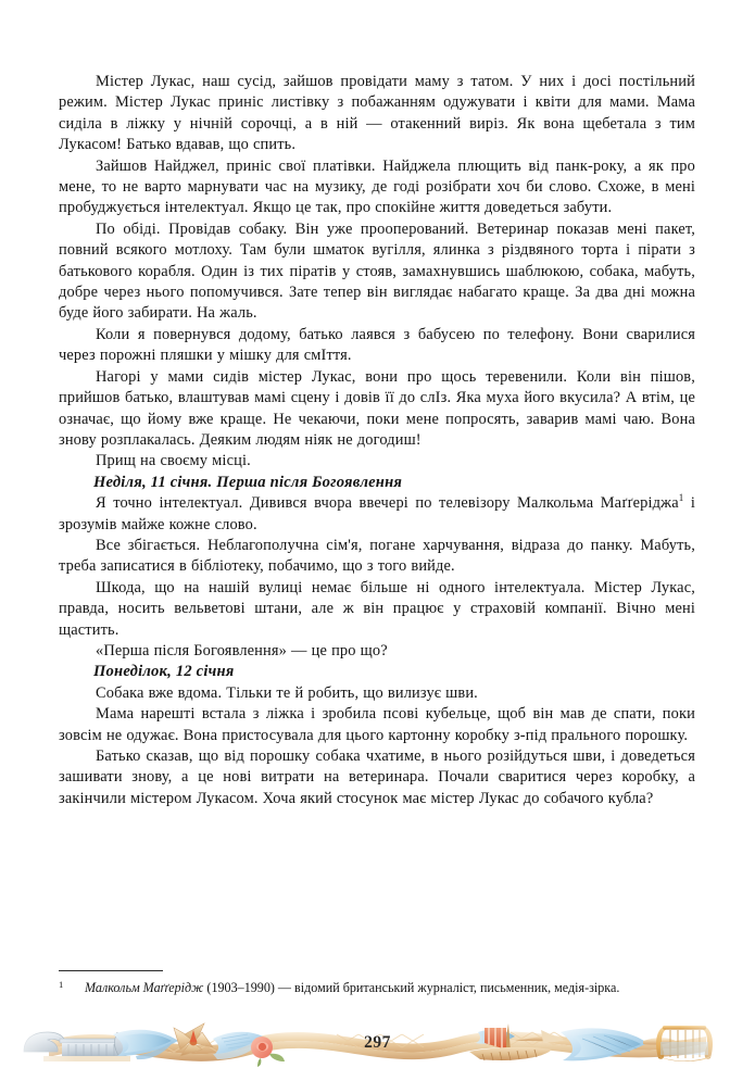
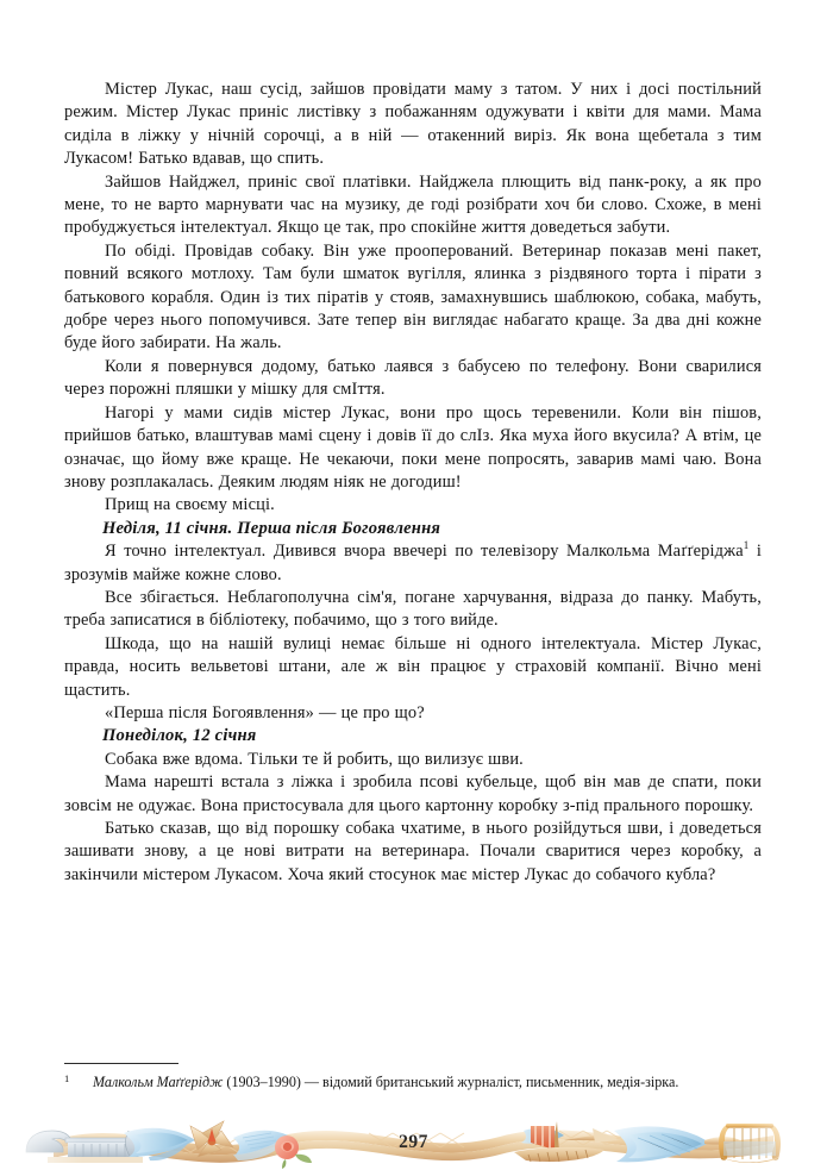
  Містер Лукас, наш сусід, зайшов провідати маму з татом. У них і досі постільний режим. Містер Лукас приніс листівку з побажанням одужувати і квіти для мами. Мама сиділа в ліжку у нічній сорочці, а в ній — отакенний виріз. Як вона щебетала з тим Лукасом! Батько вдавав, що спить.
  Зайшов Найджел, приніс свої платівки. Найджела плющить від панк-року, а як про мене, то не варто марнувати час на музику, де годі розібрати хоч би слово. Схоже, в мені пробуджується інтелектуал. Якщо це так, про спокійне життя доведеться забути.
- По обіді. Провідав собаку. Він уже прооперований. Ветеринар показав мені пакет, повний всякого мотлоху. Там були шматок вугілля, ялинка з різдвяного торта і пірати з батькового корабля. Один із тих піратів у стояв, замахнувшись шаблюкою, собака, мабуть, добре через нього попомучився. Зате тепер він виглядає набагато краще. За два дні можна буде його забирати. На жаль.
+ По обіді. Провідав собаку. Він уже прооперований. Ветеринар показав мені пакет, повний всякого мотлоху. Там були шматок вугілля, ялинка з різдвяного торта і пірати з батькового корабля. Один із тих піратів у стояв, замахнувшись шаблюкою, собака, мабуть, добре через нього попомучився. Зате тепер він виглядає набагато краще. За два дні кожне буде його забирати. На жаль.
  Коли я повернувся додому, батько лаявся з бабусею по телефону. Вони сварилися через порожні пляшки у мішку для смІття.
  Нагорі у мами сидів містер Лукас, вони про щось теревенили. Коли він пішов, прийшов батько, влаштував мамі сцену і довів її до слІз. Яка муха його вкусила? А втім, це означає, що йому вже краще. Не чекаючи, поки мене попросять, заварив мамі чаю. Вона знову розплакалась. Деяким людям ніяк не догодиш!
  Прищ на своєму місці.
  Неділя, 11 січня. Перша після Богоявлення
  Я точно інтелектуал. Дивився вчора ввечері по телевізору Малкольма Маґґеріджа1 і зрозумів майже кожне слово.
  Все збігається. Неблагополучна сім'я, погане харчування, відраза до панку. Мабуть, треба записатися в бібліотеку, побачимо, що з того вийде.
  Шкода, що на нашій вулиці немає більше ні одного інтелектуала. Містер Лукас, правда, носить вельветові штани, але ж він працює у страховій компанії. Вічно мені щастить.
  «Перша після Богоявлення» — це про що?
  Понеділок, 12 січня
  Собака вже вдома. Тільки те й робить, що вилизує шви.
  Мама нарешті встала з ліжка і зробила псові кубельце, щоб він мав де спати, поки зовсім не одужає. Вона пристосувала для цього картонну коробку з-під прального порошку.
  Батько сказав, що від порошку собака чхатиме, в нього розійдуться шви, і доведеться зашивати знову, а це нові витрати на ветеринара. Почали сваритися через коробку, а закінчили містером Лукасом. Хоча який стосунок має містер Лукас до собачого кубла?
  1
  Малкольм Маґґерідж (1903–1990) — відомий британський журналіст, письменник, медія-зірка.
  297
